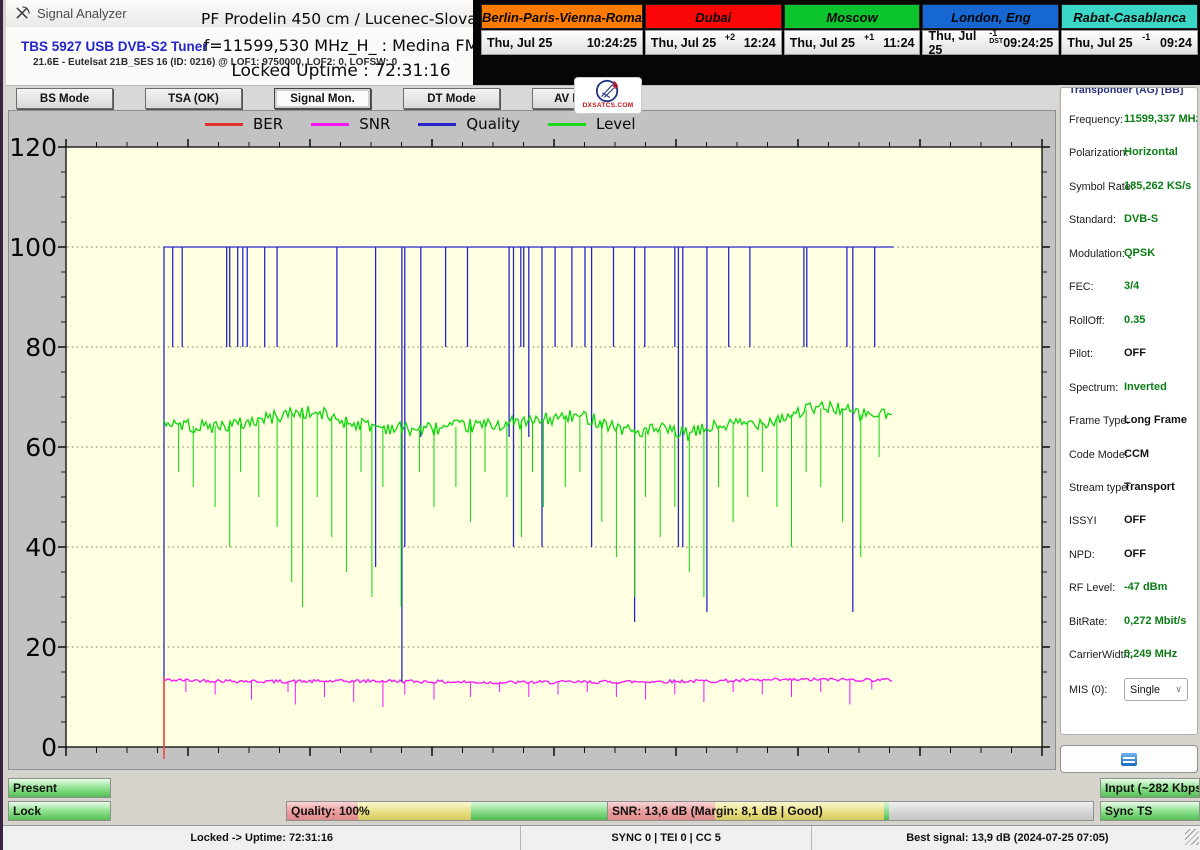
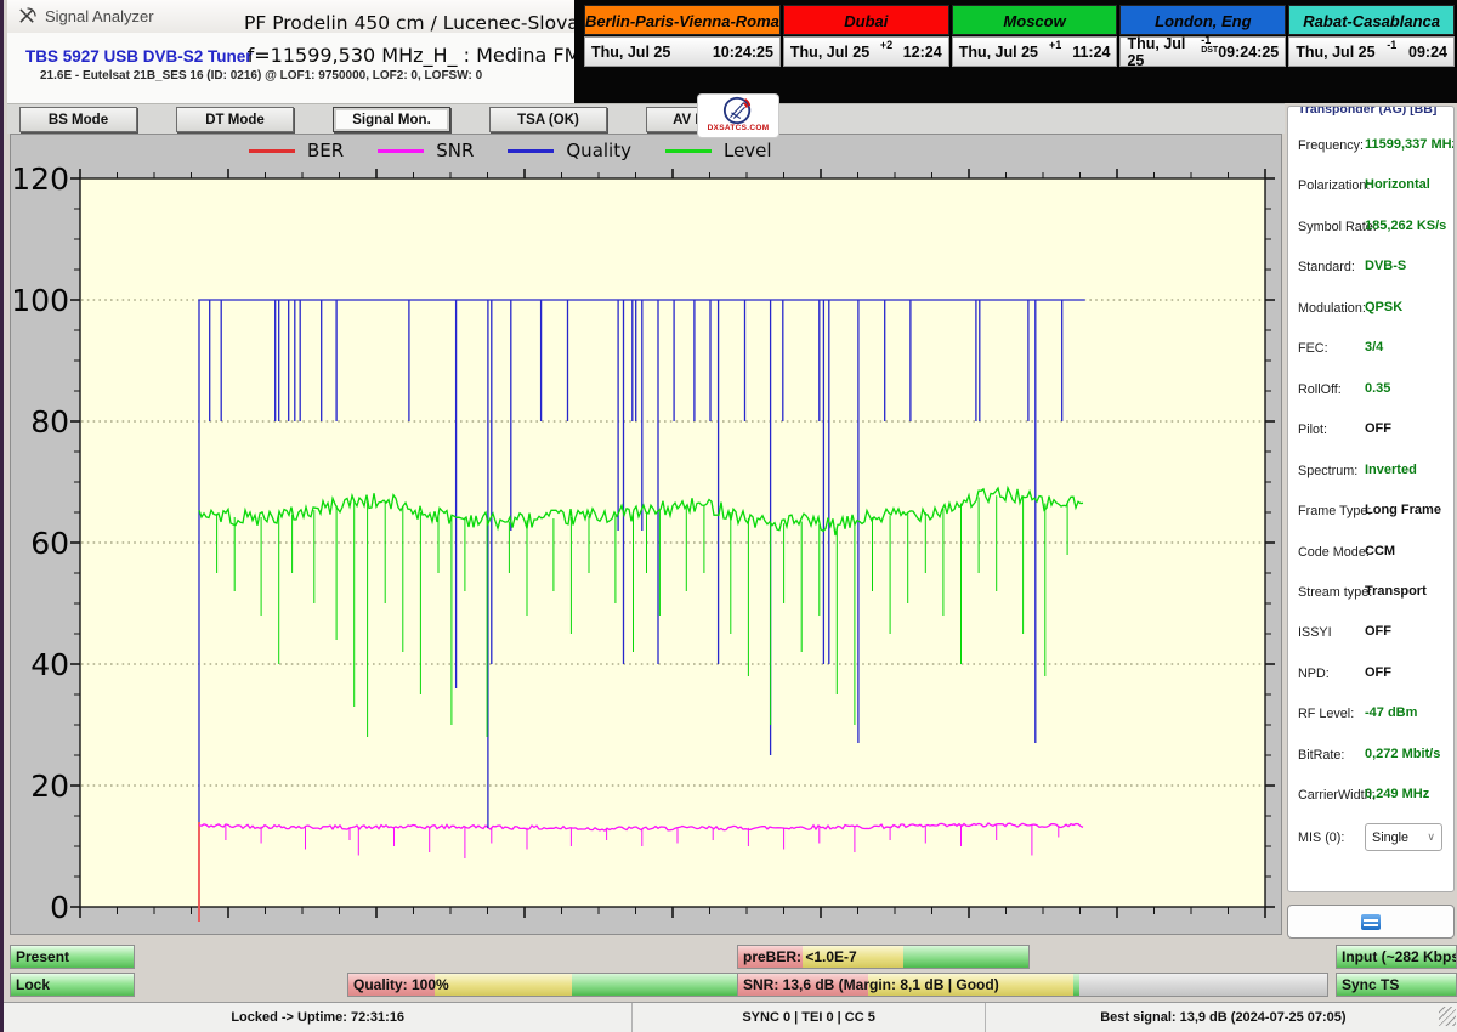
  Signal Analyzer
  TBS 5927 USB DVB-S2 Tuner
  21.6E - Eutelsat 21B_SES 16 (ID: 0216) @ LOF1: 9750000, LOF2: 0, LOFSW: 0
  PF Prodelin 450 cm / Lucenec-Slova
  f=11599,530 MHz_H_ : Medina FM
- Locked Uptime : 72:31:16
  Berlin-Paris-Vienna-Roma
  Thu, Jul 25
  10:24:25
  Dubai
  Thu, Jul 25
  +2
  12:24
  Moscow
  Thu, Jul 25
  +1
  11:24
  London, Eng
  Thu, Jul 25
  -1
  09:24:25
  Rabat-Casablanca
  Thu, Jul 25
  -1
  09:24
  BS Mode
- TSA (OK)
+ DT Mode
  Signal Mon.
- DT Mode
+ TSA (OK)
  BER
  SNR
  Quality
  Level
  0
  20
  40
  60
  80
  100
  120
  Transponder (AG) [BB]
  Frequency:
  11599,337 MH
  Polarization:
  Horizontal
  Symbol Rate:
  185,262 KS/s
  Standard:
  DVB-S
  Modulation:
  QPSK
  FEC:
  3/4
  RollOff:
  0.35
  Pilot:
  OFF
  Spectrum:
  Inverted
  Frame Type:
  Long Frame
  Code Mode:
  CCM
  Stream type:
  Transport
  ISSYI
  OFF
  NPD:
  OFF
  RF Level:
  -47 dBm
  BitRate:
  0,272 Mbit/s
  CarrierWidth:
  0,249 MHz
  MIS (0):
  Single
  ∨
  Present
+ preBER: <1.0E-7
  Input (~282 Kbps
  Lock
  Quality: 100%
  SNR: 13,6 dB (Margin: 8,1 dB | Good)
  Sync TS
  Locked -> Uptime: 72:31:16
  SYNC 0 | TEI 0 | CC 5
  Best signal: 13,9 dB (2024-07-25 07:05)
